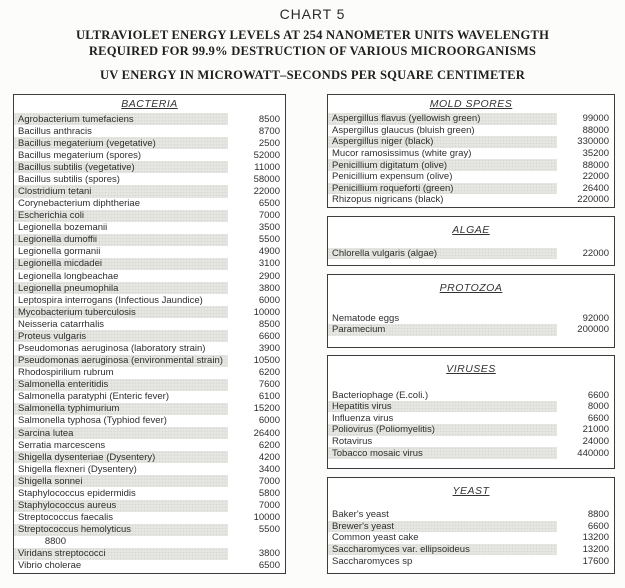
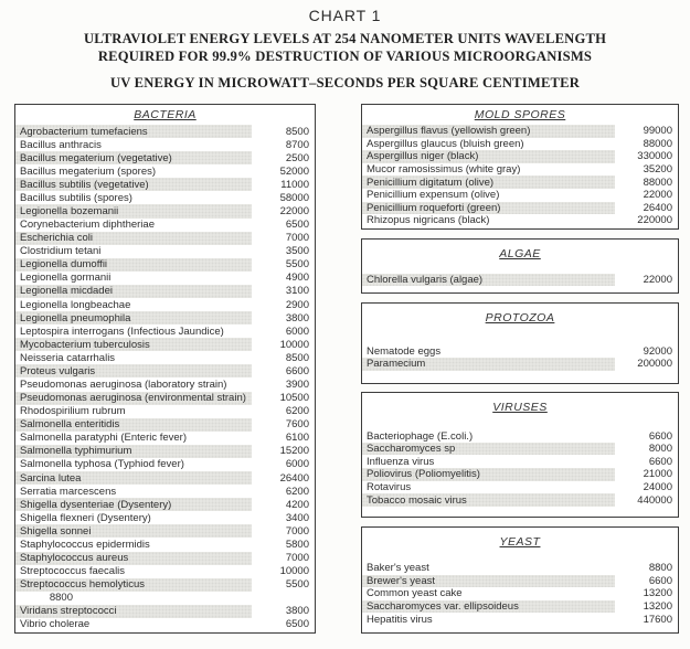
- CHART 5
+ CHART 1
  ULTRAVIOLET ENERGY LEVELS AT 254 NANOMETER UNITS WAVELENGTH
  REQUIRED FOR 99.9% DESTRUCTION OF VARIOUS MICROORGANISMS
  UV ENERGY IN MICROWATT–SECONDS PER SQUARE CENTIMETER
  BACTERIA
  Agrobacterium tumefaciens
  8500
  Bacillus anthracis
  8700
  Bacillus megaterium (vegetative)
  2500
  Bacillus megaterium (spores)
  52000
  Bacillus subtilis (vegetative)
  11000
  Bacillus subtilis (spores)
  58000
- Clostridium tetani
+ Legionella bozemanii
  22000
  Corynebacterium diphtheriae
  6500
  Escherichia coli
  7000
- Legionella bozemanii
+ Clostridium tetani
  3500
  Legionella dumoffii
  5500
  Legionella gormanii
  4900
  Legionella micdadei
  3100
  Legionella longbeachae
  2900
  Legionella pneumophila
  3800
  Leptospira interrogans (Infectious Jaundice)
  6000
  Mycobacterium tuberculosis
  10000
  Neisseria catarrhalis
  8500
  Proteus vulgaris
  6600
  Pseudomonas aeruginosa (laboratory strain)
  3900
  Pseudomonas aeruginosa (environmental strain)
  10500
  Rhodospirilium rubrum
  6200
  Salmonella enteritidis
  7600
  Salmonella paratyphi (Enteric fever)
  6100
  Salmonella typhimurium
  15200
  Salmonella typhosa (Typhiod fever)
  6000
  Sarcina lutea
  26400
  Serratia marcescens
  6200
  Shigella dysenteriae (Dysentery)
  4200
  Shigella flexneri (Dysentery)
  3400
  Shigella sonnei
  7000
  Staphylococcus epidermidis
  5800
  Staphylococcus aureus
  7000
  Streptococcus faecalis
  10000
  Streptococcus hemolyticus
  5500
  8800
  Viridans streptococci
  3800
  Vibrio cholerae
  6500
  MOLD SPORES
  Aspergillus flavus (yellowish green)
  99000
  Aspergillus glaucus (bluish green)
  88000
  Aspergillus niger (black)
  330000
  Mucor ramosissimus (white gray)
  35200
  Penicillium digitatum (olive)
  88000
  Penicillium expensum (olive)
  22000
  Penicillium roqueforti (green)
  26400
  Rhizopus nigricans (black)
  220000
  ALGAE
  Chlorella vulgaris (algae)
  22000
  PROTOZOA
  Nematode eggs
  92000
  Paramecium
  200000
  VIRUSES
  Bacteriophage (E.coli.)
  6600
- Hepatitis virus
+ Saccharomyces sp
  8000
  Influenza virus
  6600
  Poliovirus (Poliomyelitis)
  21000
  Rotavirus
  24000
  Tobacco mosaic virus
  440000
  YEAST
  Baker's yeast
  8800
  Brewer's yeast
  6600
  Common yeast cake
  13200
  Saccharomyces var. ellipsoideus
  13200
- Saccharomyces sp
+ Hepatitis virus
  17600
